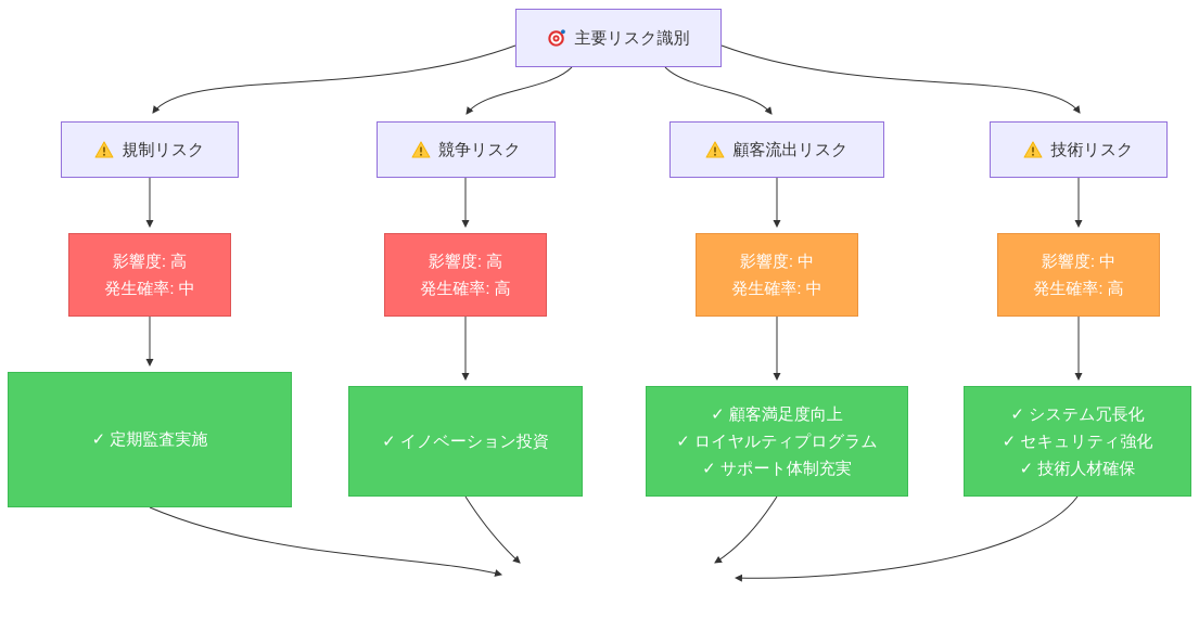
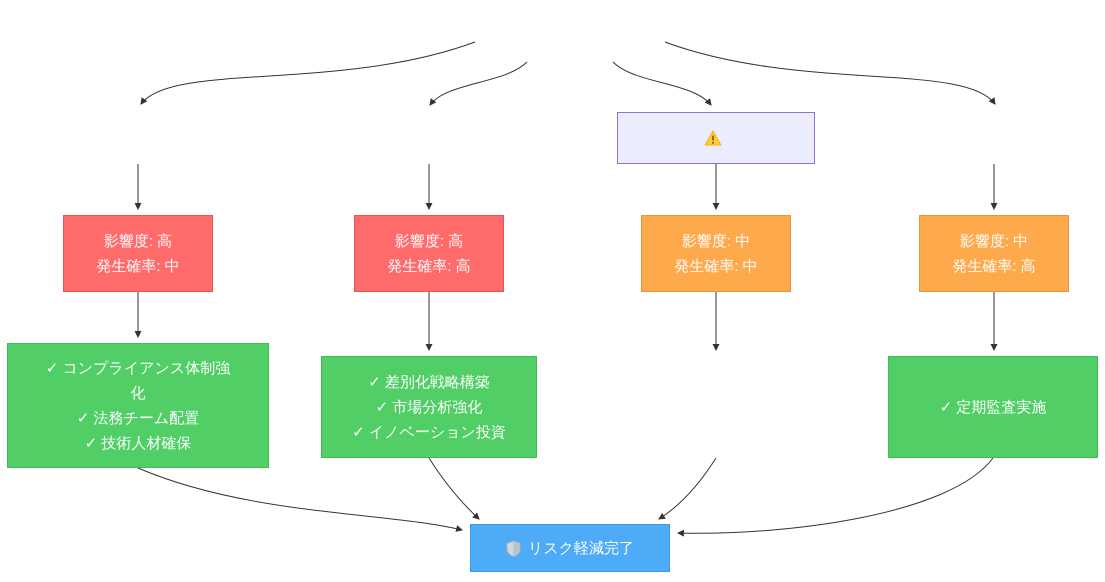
- 主要リスク識別
- 規制リスク
- 競争リスク
- 顧客流出リスク
- 技術リスク
  影響度: 高
  発生確率: 中
  影響度: 高
  発生確率: 高
  影響度: 中
  発生確率: 中
  影響度: 中
  発生確率: 高
+ ✓ コンプライアンス体制強化
+ ✓ 法務チーム配置
- ✓ 定期監査実施
+ ✓ 技術人材確保
+ ✓ 差別化戦略構築
+ ✓ 市場分析強化
  ✓ イノベーション投資
- ✓ 顧客満足度向上
- ✓ ロイヤルティプログラム
- ✓ サポート体制充実
- ✓ システム冗長化
- ✓ セキュリティ強化
- ✓ 技術人材確保
+ ✓ 定期監査実施
+ リスク軽減完了
